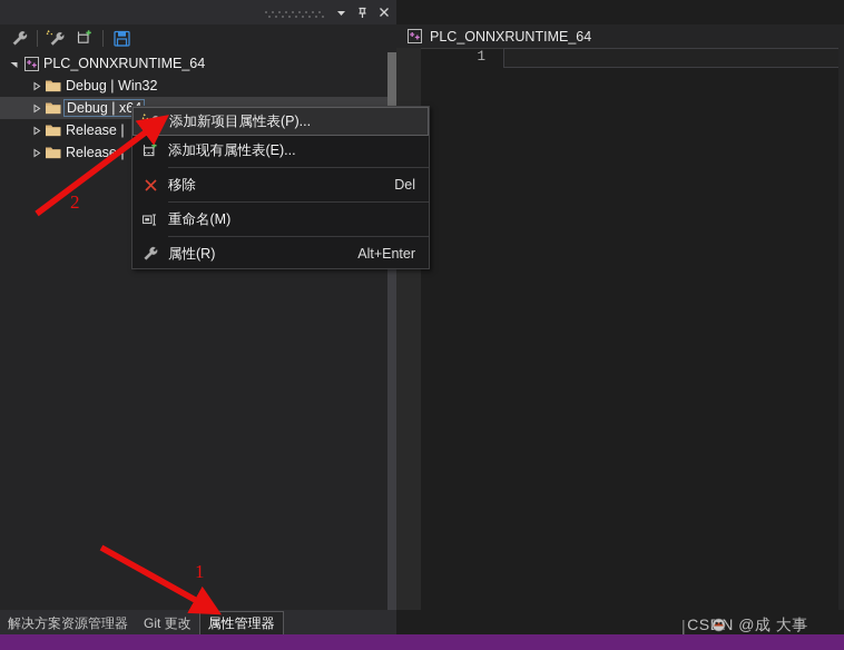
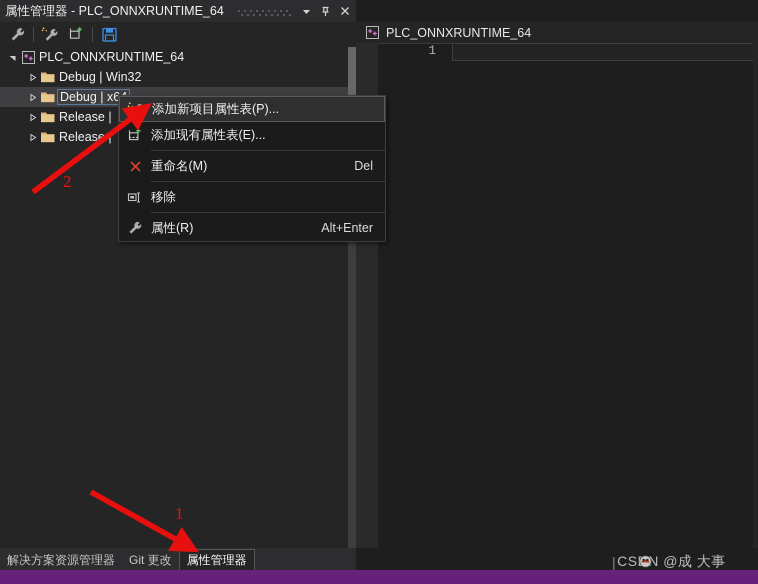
+ 属性管理器 - PLC_ONNXRUNTIME_64
  PLC_ONNXRUNTIME_64
  Debug | Win32
  Debug | x6
  Release |
  Release
  解决方案资源管理器
  Git 更改
  属性管理器
  PLC_ONNXRUNTIME_64
  1
  |
  CSDN @成 大事
  添加新项目属性表(P)...
  添加现有属性表(E)...
- 移除
+ 重命名(M)
  Del
- 重命名(M)
+ 移除
  属性(R)
  Alt+Enter
  2
  1
